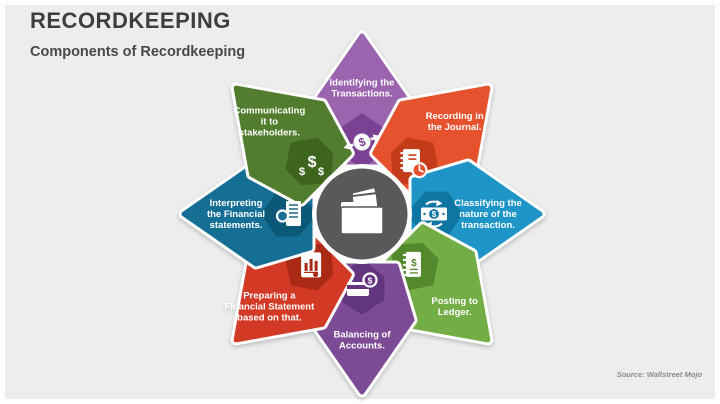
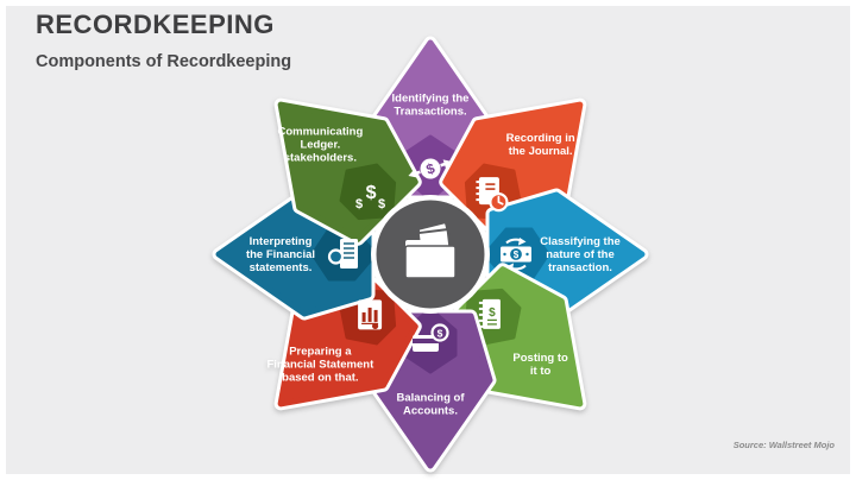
  RECORDKEEPING
  Components of Recordkeeping
  $
  $
  $
  $
  $
  $
  Identifying the Transactions.
  Recording in the Journal.
  Classifying the nature of the transaction.
- Posting to Ledger.
+ Posting to it to
  Balancing of Accounts.
  Preparing a Financial Statement based on that.
  Interpreting the Financial statements.
- Communicating it to stakeholders.
+ Communicating Ledger. stakeholders.
  Source: Wallstreet Mojo
